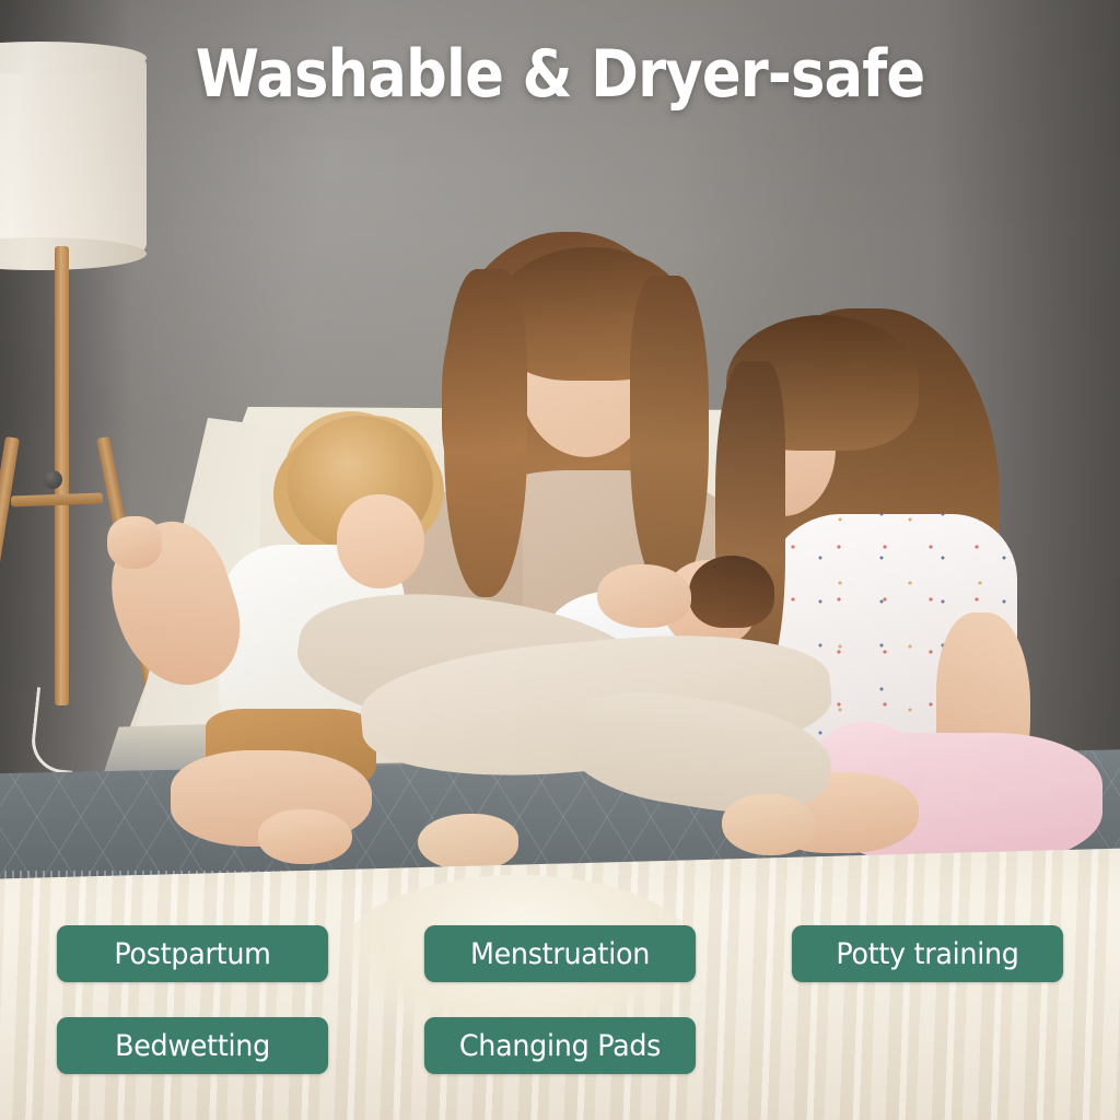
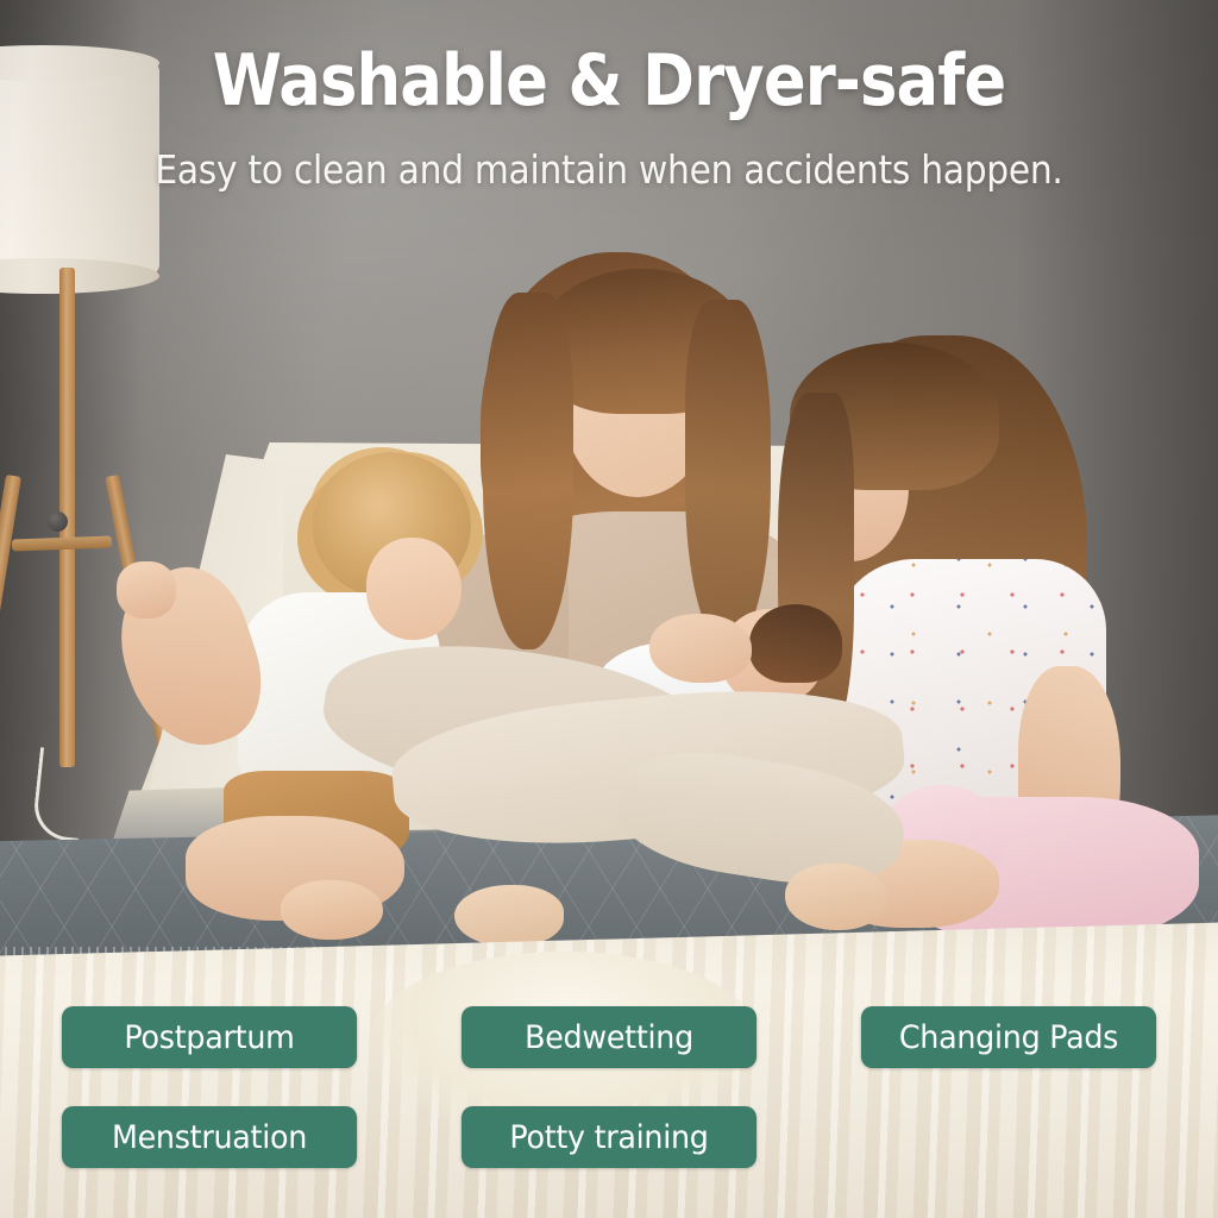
  Washable & Dryer-safe
+ Easy to clean and maintain when accidents happen.
  Postpartum
- Menstruation
+ Bedwetting
- Potty training
+ Changing Pads
- Bedwetting
+ Menstruation
- Changing Pads
+ Potty training
